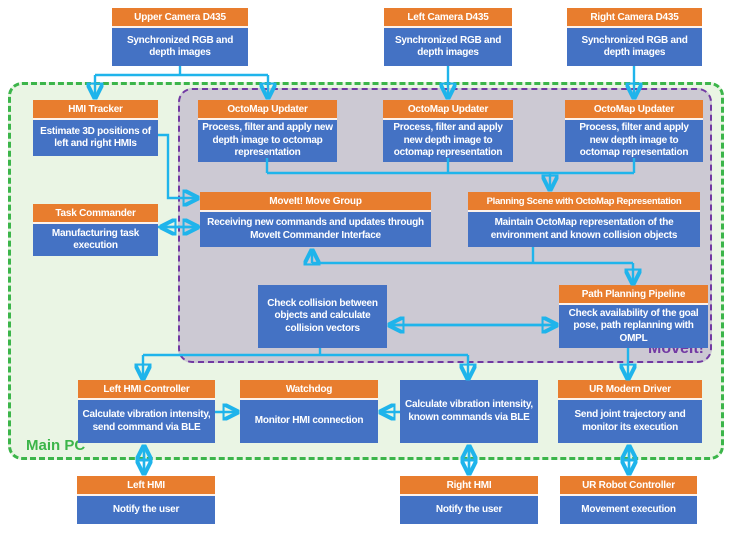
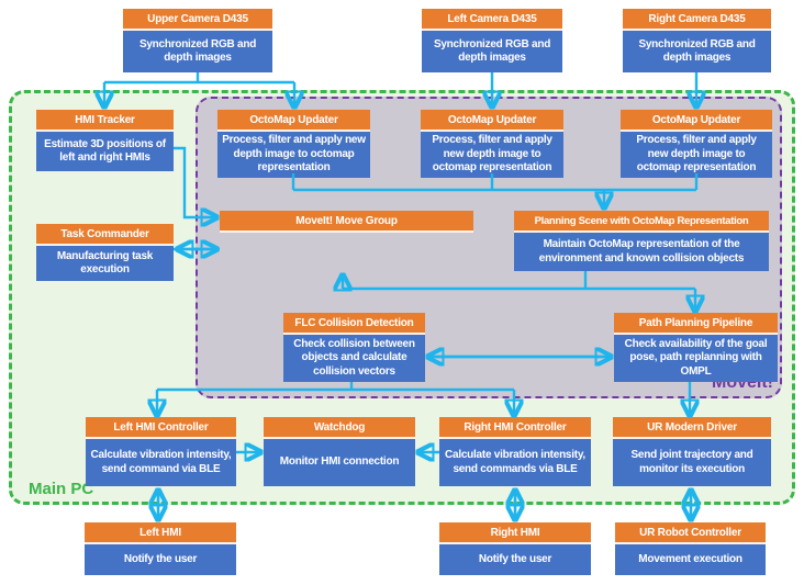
  Main PC
  MoveIt!
  Upper Camera D435
  Synchronized RGB and depth images
  Left Camera D435
  Synchronized RGB and depth images
  Right Camera D435
  Synchronized RGB and depth images
  HMI Tracker
  Estimate 3D positions of left and right HMIs
  OctoMap Updater
  Process, filter and apply new depth image to octomap representation
  OctoMap Updater
  Process, filter and apply new depth image to octomap representation
  OctoMap Updater
  Process, filter and apply new depth image to octomap representation
  Task Commander
  Manufacturing task execution
  MoveIt! Move Group
- Receiving new commands and updates through MoveIt Commander Interface
  Planning Scene with OctoMap Representation
  Maintain OctoMap representation of the environment and known collision objects
+ FLC Collision Detection
  Check collision between objects and calculate collision vectors
  Path Planning Pipeline
  Check availability of the goal pose, path replanning with OMPL
  Left HMI Controller
  Calculate vibration intensity, send command via BLE
  Watchdog
  Monitor HMI connection
+ Right HMI Controller
- Calculate vibration intensity, known commands via BLE
+ Calculate vibration intensity, send commands via BLE
  UR Modern Driver
  Send joint trajectory and monitor its execution
  Left HMI
  Notify the user
  Right HMI
  Notify the user
  UR Robot Controller
  Movement execution
